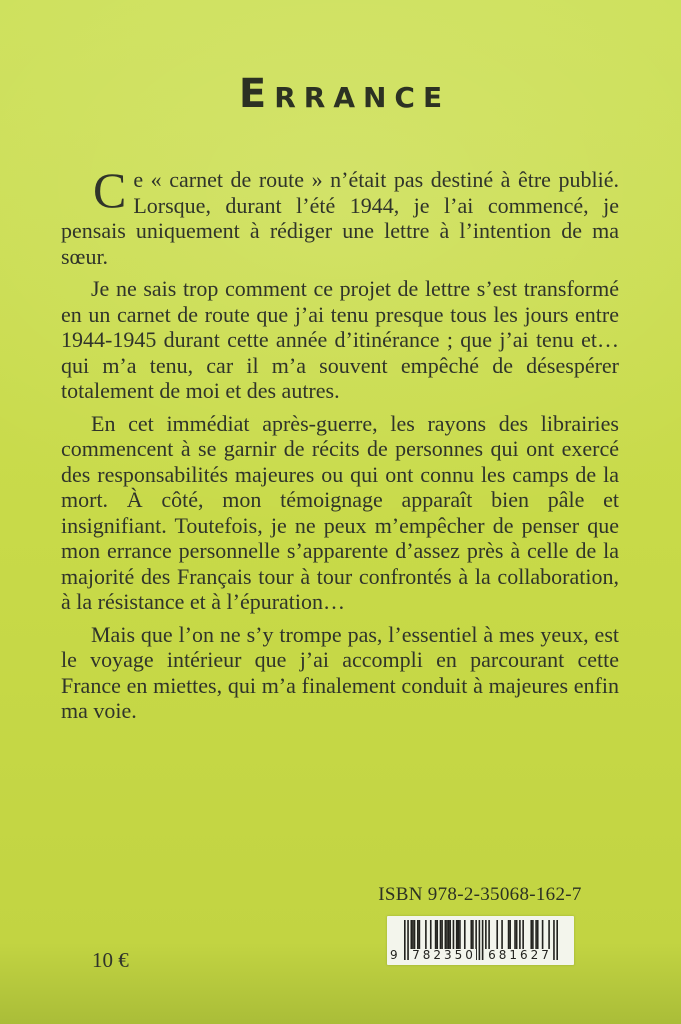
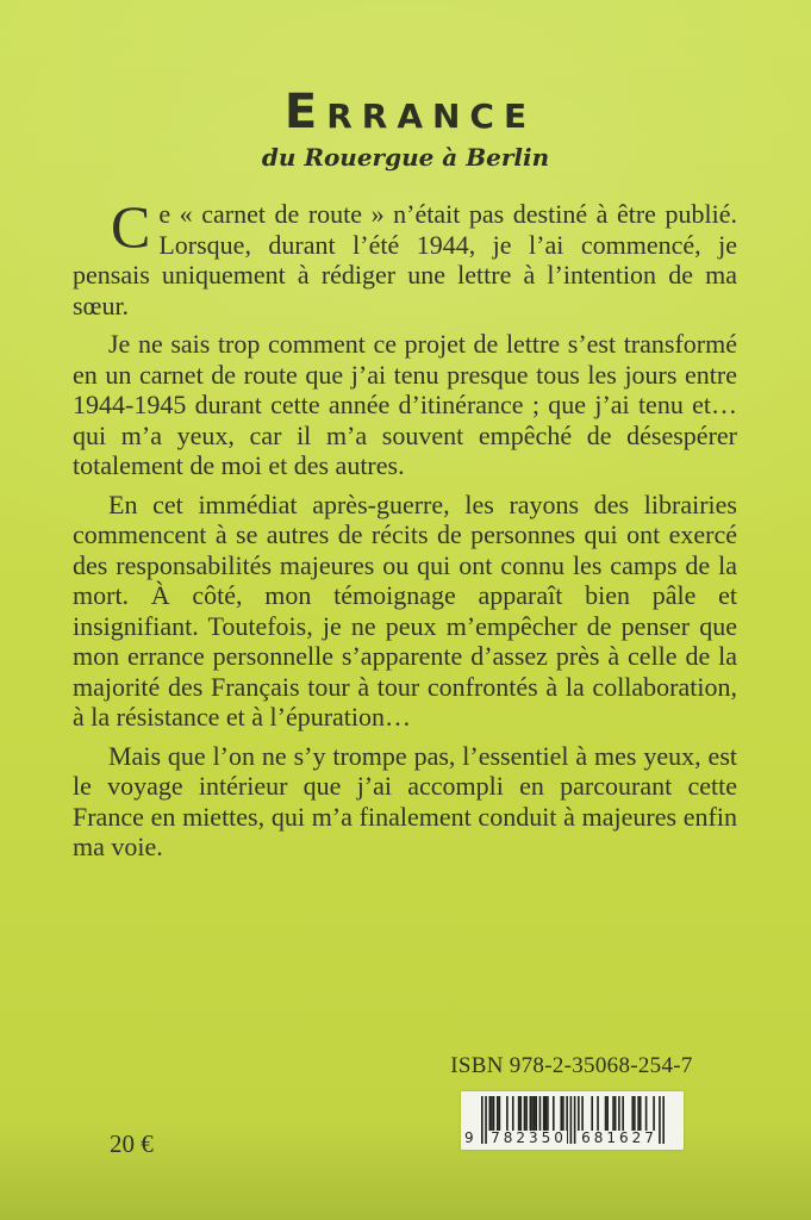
  ERRANCE
+ du Rouergue à Berlin
  C
  e « carnet de route » n’était pas destiné à être publié. Lorsque, durant l’été 1944, je l’ai commencé, je pensais uniquement à rédiger une lettre à l’intention de ma sœur.
- Je ne sais trop comment ce projet de lettre s’est transformé en un carnet de route que j’ai tenu presque tous les jours entre 1944-1945 durant cette année d’itinérance ; que j’ai tenu et… qui m’a tenu, car il m’a souvent empêché de désespérer totalement de moi et des autres.
+ Je ne sais trop comment ce projet de lettre s’est transformé en un carnet de route que j’ai tenu presque tous les jours entre 1944-1945 durant cette année d’itinérance ; que j’ai tenu et… qui m’a yeux, car il m’a souvent empêché de désespérer totalement de moi et des autres.
- En cet immédiat après-guerre, les rayons des librairies commencent à se garnir de récits de personnes qui ont exercé des responsabilités majeures ou qui ont connu les camps de la mort. À côté, mon témoignage apparaît bien pâle et insignifiant. Toutefois, je ne peux m’empêcher de penser que mon errance personnelle s’apparente d’assez près à celle de la majorité des Français tour à tour confrontés à la collaboration, à la résistance et à l’épuration…
+ En cet immédiat après-guerre, les rayons des librairies commencent à se autres de récits de personnes qui ont exercé des responsabilités majeures ou qui ont connu les camps de la mort. À côté, mon témoignage apparaît bien pâle et insignifiant. Toutefois, je ne peux m’empêcher de penser que mon errance personnelle s’apparente d’assez près à celle de la majorité des Français tour à tour confrontés à la collaboration, à la résistance et à l’épuration…
  Mais que l’on ne s’y trompe pas, l’essentiel à mes yeux, est le voyage intérieur que j’ai accompli en parcourant cette France en miettes, qui m’a finalement conduit à majeures enfin ma voie.
- ISBN 978-2-35068-162-7
+ ISBN 978-2-35068-254-7
  9
  782350
  681627
- 10 €
+ 20 €
